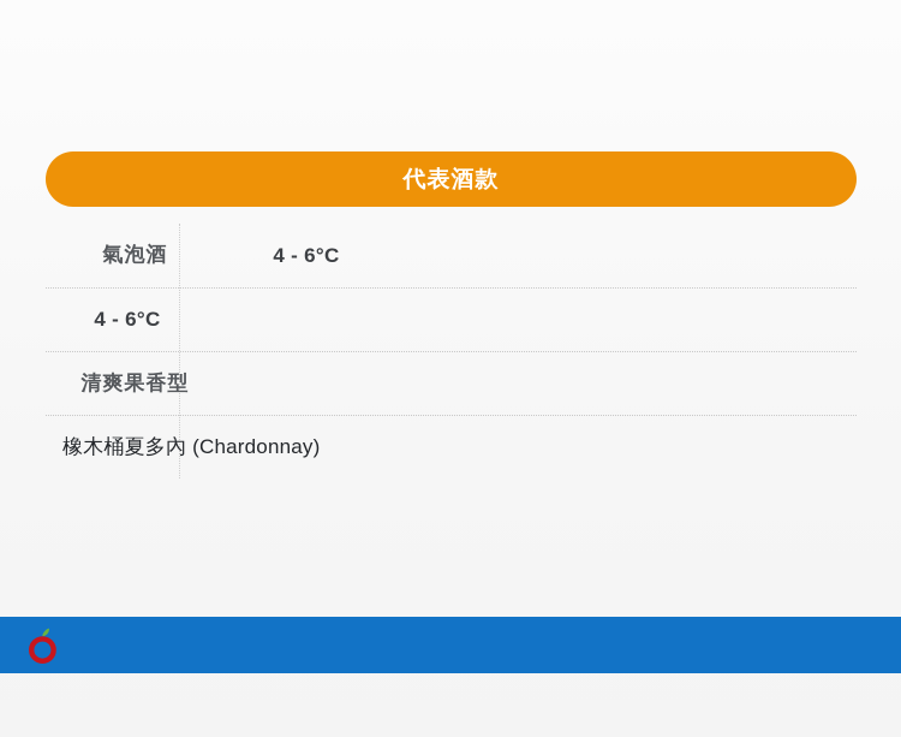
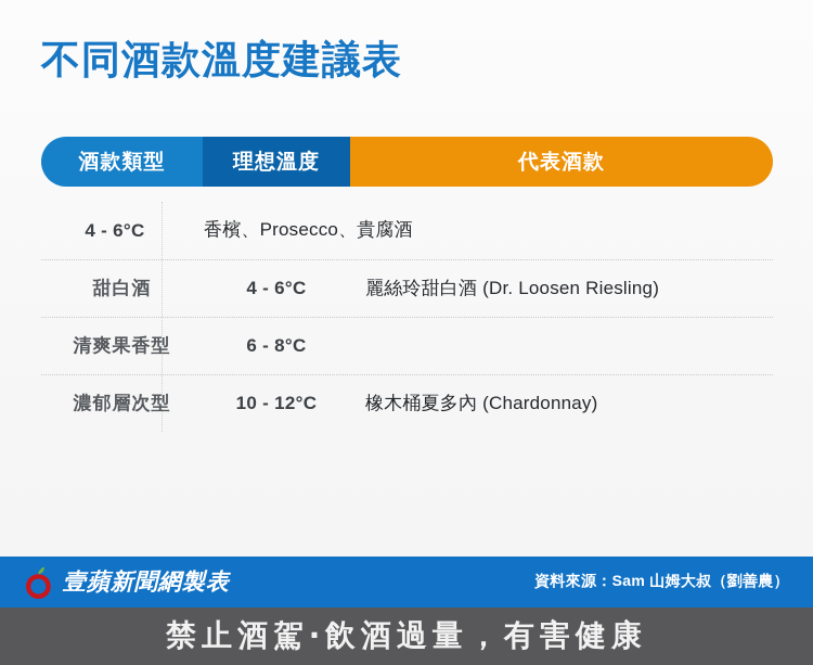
+ 不同酒款溫度建議表
+ 酒款類型
+ 理想溫度
  代表酒款
- 氣泡酒
  4 - 6°C
+ 香檳、Prosecco、貴腐酒
+ 甜白酒
  4 - 6°C
+ 麗絲玲甜白酒 (Dr. Loosen Riesling)
  清爽果香型
+ 6 - 8°C
+ 濃郁層次型
+ 10 - 12°C
  橡木桶夏多內 (Chardonnay)
+ 壹蘋新聞網製表
+ 資料來源：Sam 山姆大叔（劉善農）
+ 禁止酒駕‧飲酒過量，有害健康
